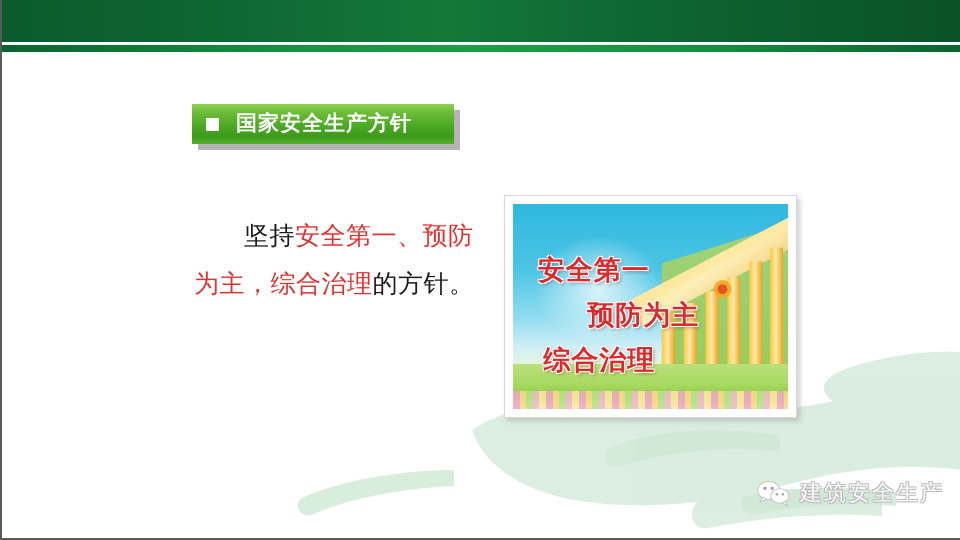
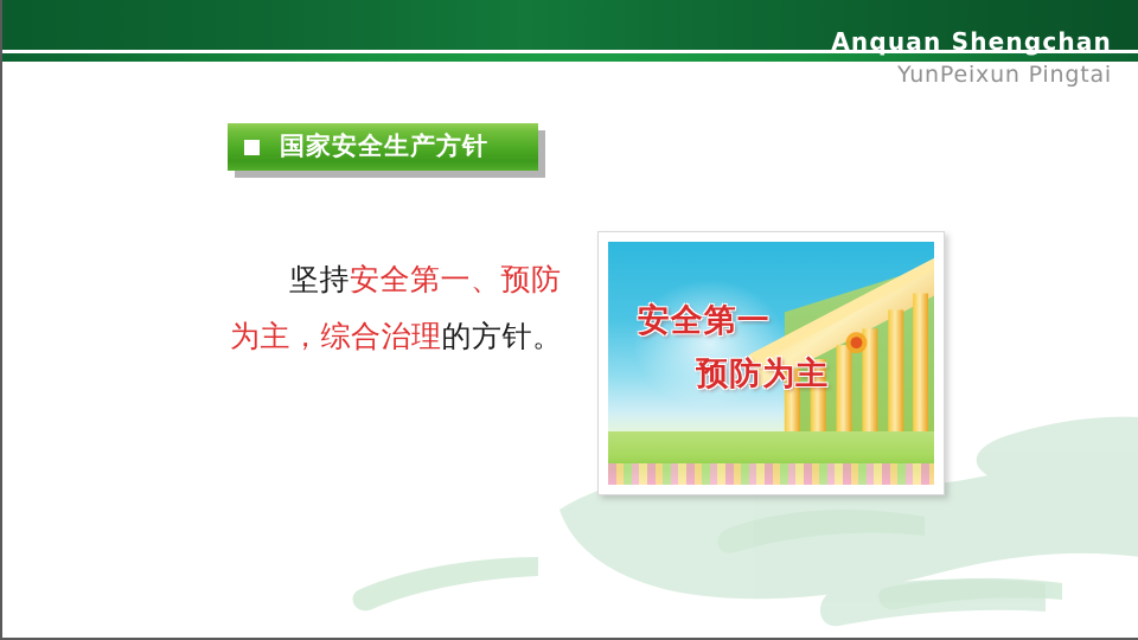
+ Anquan Shengchan
+ YunPeixun Pingtai
  国家安全生产方针
  坚持安全第一、预防为主，综合治理的方针。
  安全第一
  预防为主
- 综合治理
- 建筑安全生产
